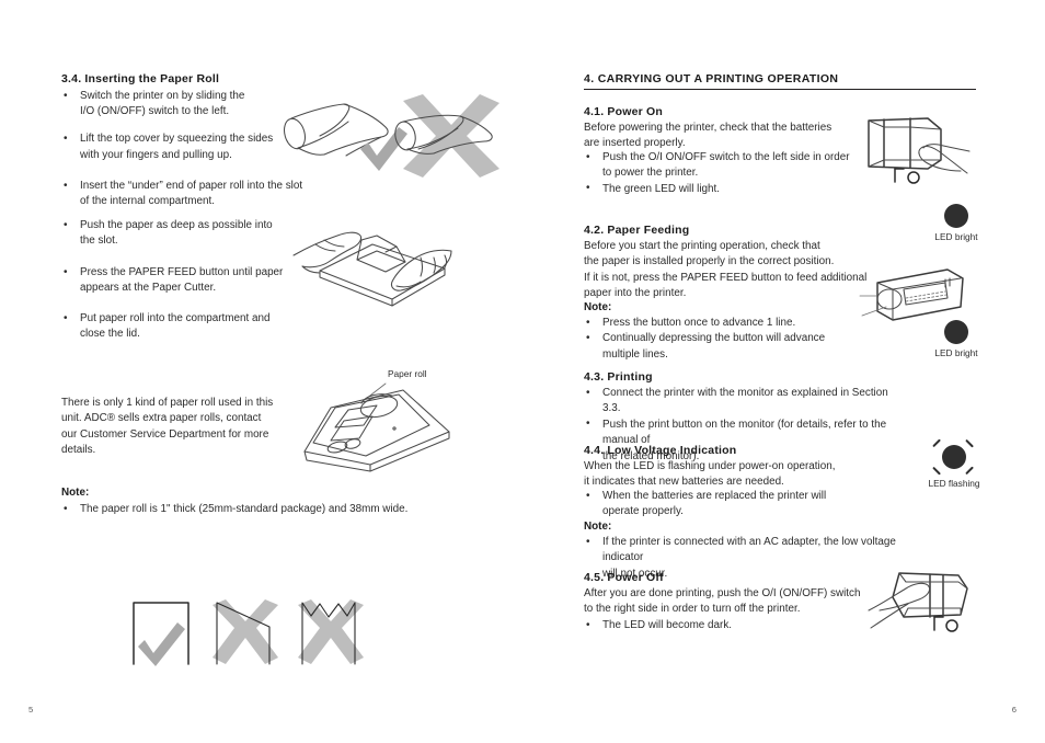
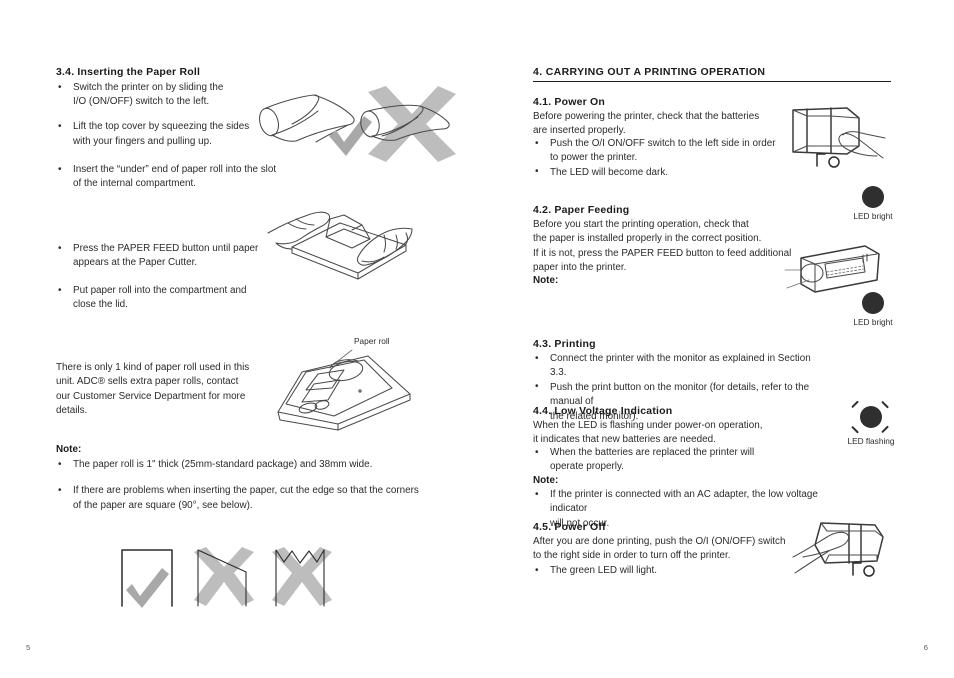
  3.4. Inserting the Paper Roll
  Switch the printer on by sliding the
  I/O (ON/OFF) switch to the left.
  Lift the top cover by squeezing the sides
  with your fingers and pulling up.
  Insert the “under” end of paper roll into the slot
  of the internal compartment.
- Push the paper as deep as possible into
- the slot.
  Press the PAPER FEED button until paper
  appears at the Paper Cutter.
  Put paper roll into the compartment and
  close the lid.
  There is only 1 kind of paper roll used in this unit. ADC® sells extra paper rolls, contact our Customer Service Department for more details.
  Note:
  The paper roll is 1" thick (25mm-standard package) and 38mm wide.
+ If there are problems when inserting the paper, cut the edge so that the corners of the paper are square (90°, see below).
  Paper roll
  5
  4. CARRYING OUT A PRINTING OPERATION
  4.1. Power On
  Before powering the printer, check that the batteries
  are inserted properly.
  Push the O/I ON/OFF switch to the left side in order
  to power the printer.
- The green LED will light.
+ The LED will become dark.
  4.2. Paper Feeding
  Before you start the printing operation, check that
  the paper is installed properly in the correct position.
  If it is not, press the PAPER FEED button to feed additional
  paper into the printer.
  Note:
- Press the button once to advance 1 line.
- Continually depressing the button will advance
- multiple lines.
  4.3. Printing
  Connect the printer with the monitor as explained in Section 3.3.
  Push the print button on the monitor (for details, refer to the manual of
  the related monitor).
  4.4. Low Voltage Indication
  When the LED is flashing under power-on operation,
  it indicates that new batteries are needed.
  When the batteries are replaced the printer will
  operate properly.
  Note:
  If the printer is connected with an AC adapter, the low voltage indicator
  will not occur.
  4.5. Power Off
  After you are done printing, push the O/I (ON/OFF) switch
  to the right side in order to turn off the printer.
- The LED will become dark.
+ The green LED will light.
  LED bright
  LED bright
  LED flashing
  6
